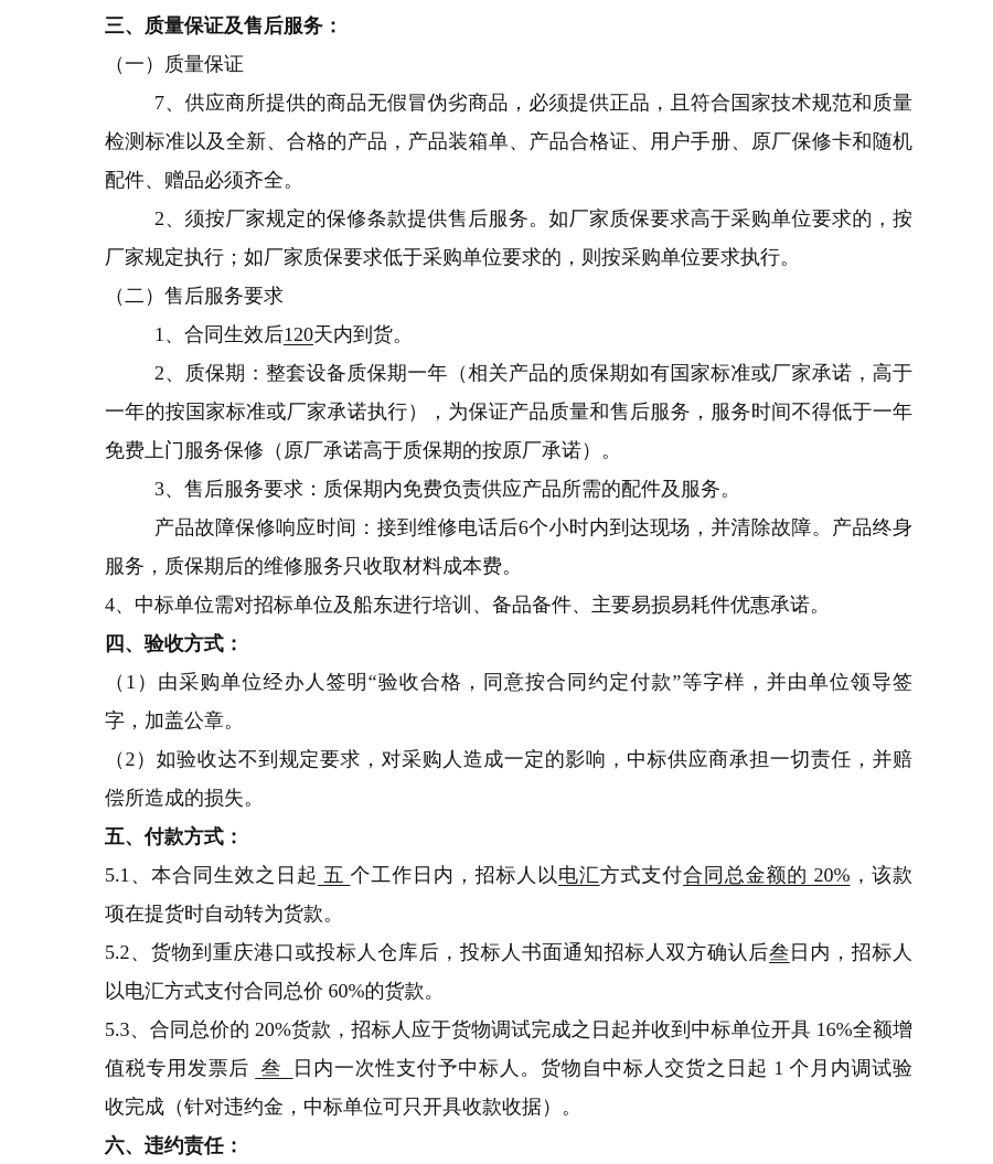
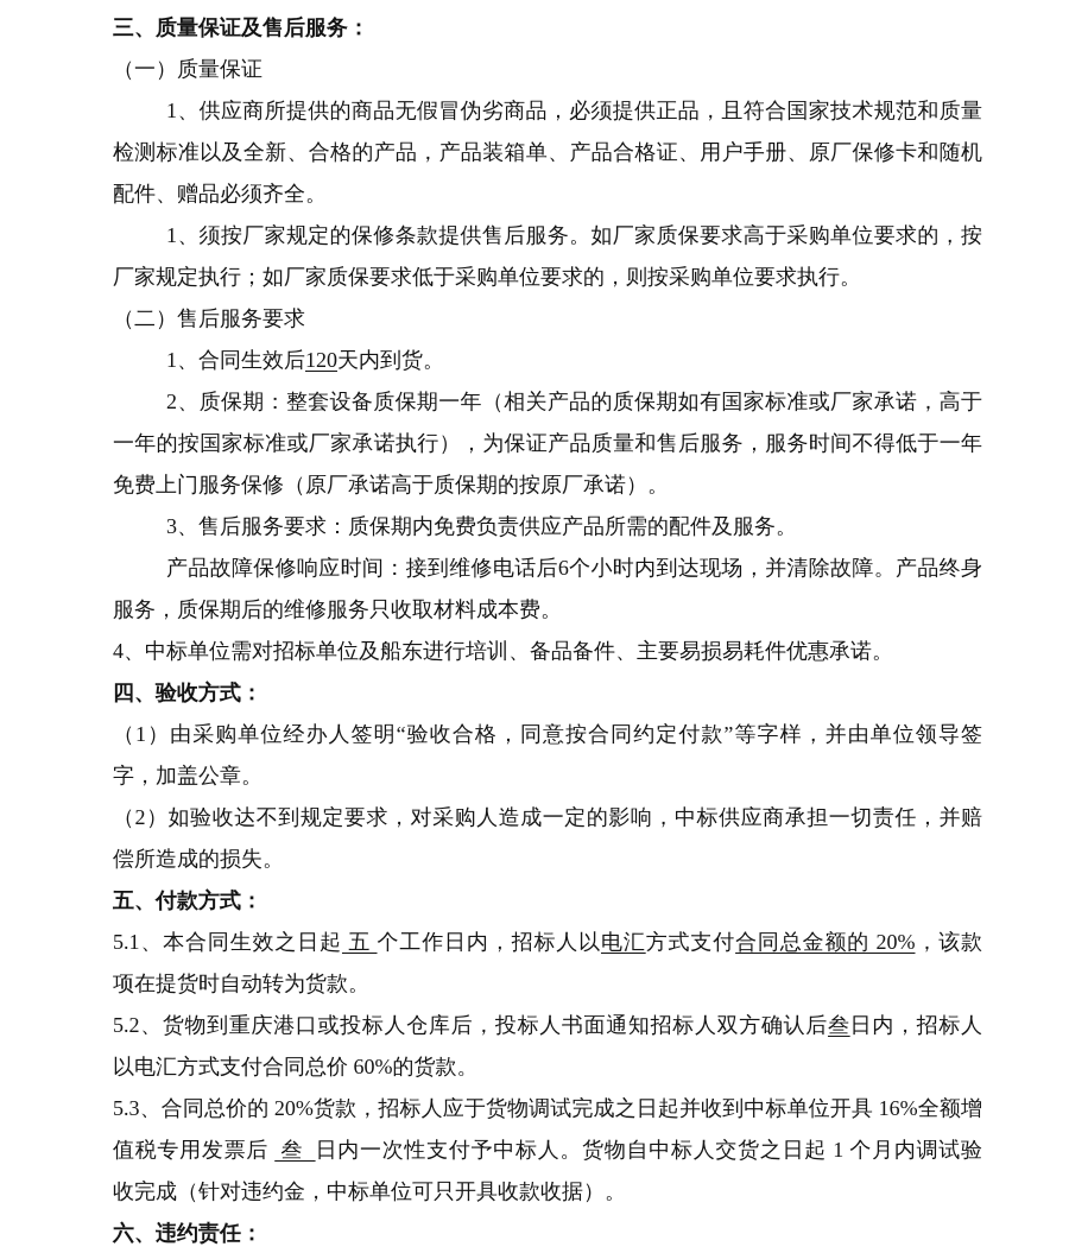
  三、质量保证及售后服务：
  （一）质量保证
- 7、供应商所提供的商品无假冒伪劣商品，必须提供正品，且符合国家技术规范和质量
+ 1、供应商所提供的商品无假冒伪劣商品，必须提供正品，且符合国家技术规范和质量
  检测标准以及全新、合格的产品，产品装箱单、产品合格证、用户手册、原厂保修卡和随机
  配件、赠品必须齐全。
- 2、须按厂家规定的保修条款提供售后服务。如厂家质保要求高于采购单位要求的，按
+ 1、须按厂家规定的保修条款提供售后服务。如厂家质保要求高于采购单位要求的，按
  厂家规定执行；如厂家质保要求低于采购单位要求的，则按采购单位要求执行。
  （二）售后服务要求
  1、合同生效后120天内到货。
  2、质保期：整套设备质保期一年（相关产品的质保期如有国家标准或厂家承诺，高于
  一年的按国家标准或厂家承诺执行），为保证产品质量和售后服务，服务时间不得低于一年
  免费上门服务保修（原厂承诺高于质保期的按原厂承诺）。
  3、售后服务要求：质保期内免费负责供应产品所需的配件及服务。
  产品故障保修响应时间：接到维修电话后6个小时内到达现场，并清除故障。产品终身
  服务，质保期后的维修服务只收取材料成本费。
  4、中标单位需对招标单位及船东进行培训、备品备件、主要易损易耗件优惠承诺。
  四、验收方式：
  （1）由采购单位经办人签明“验收合格，同意按合同约定付款”等字样，并由单位领导签
  字，加盖公章。
  （2）如验收达不到规定要求，对采购人造成一定的影响，中标供应商承担一切责任，并赔
  偿所造成的损失。
  五、付款方式：
  5.1、本合同生效之日起 五 个工作日内，招标人以电汇方式支付合同总金额的 20%，该款
  项在提货时自动转为货款。
  5.2、货物到重庆港口或投标人仓库后，投标人书面通知招标人双方确认后叁日内，招标人
  以电汇方式支付合同总价 60%的货款。
  5.3、合同总价的 20%货款，招标人应于货物调试完成之日起并收到中标单位开具 16%全额增
  值税专用发票后 叁 日内一次性支付予中标人。货物自中标人交货之日起 1 个月内调试验
  收完成（针对违约金，中标单位可只开具收款收据）。
  六、违约责任：
